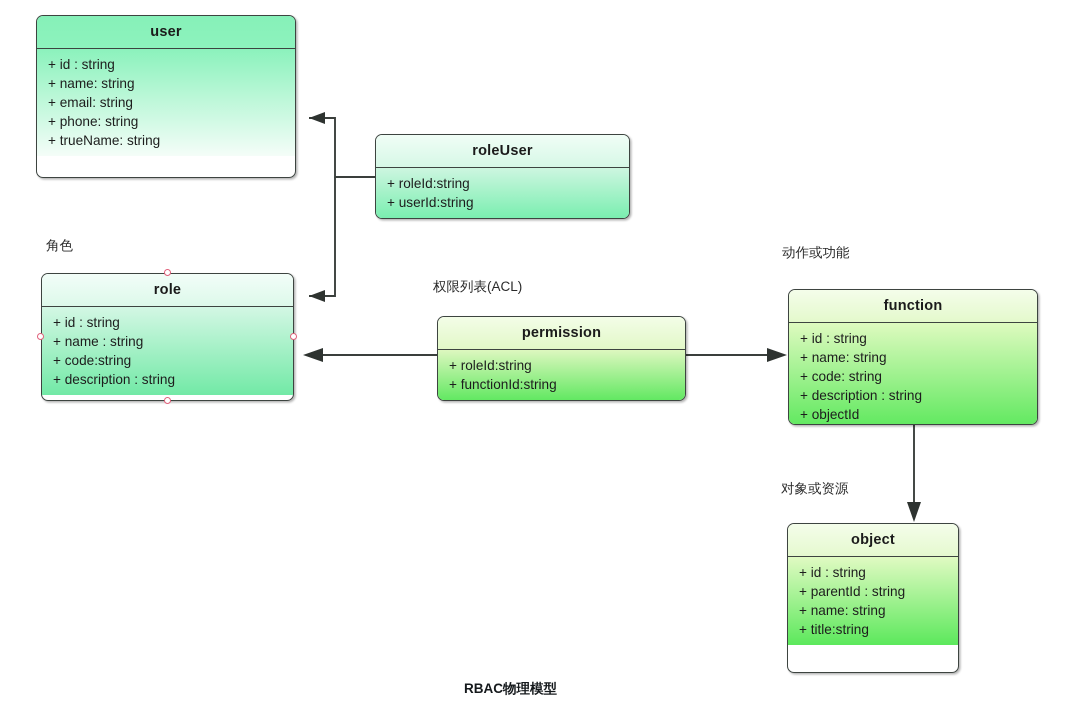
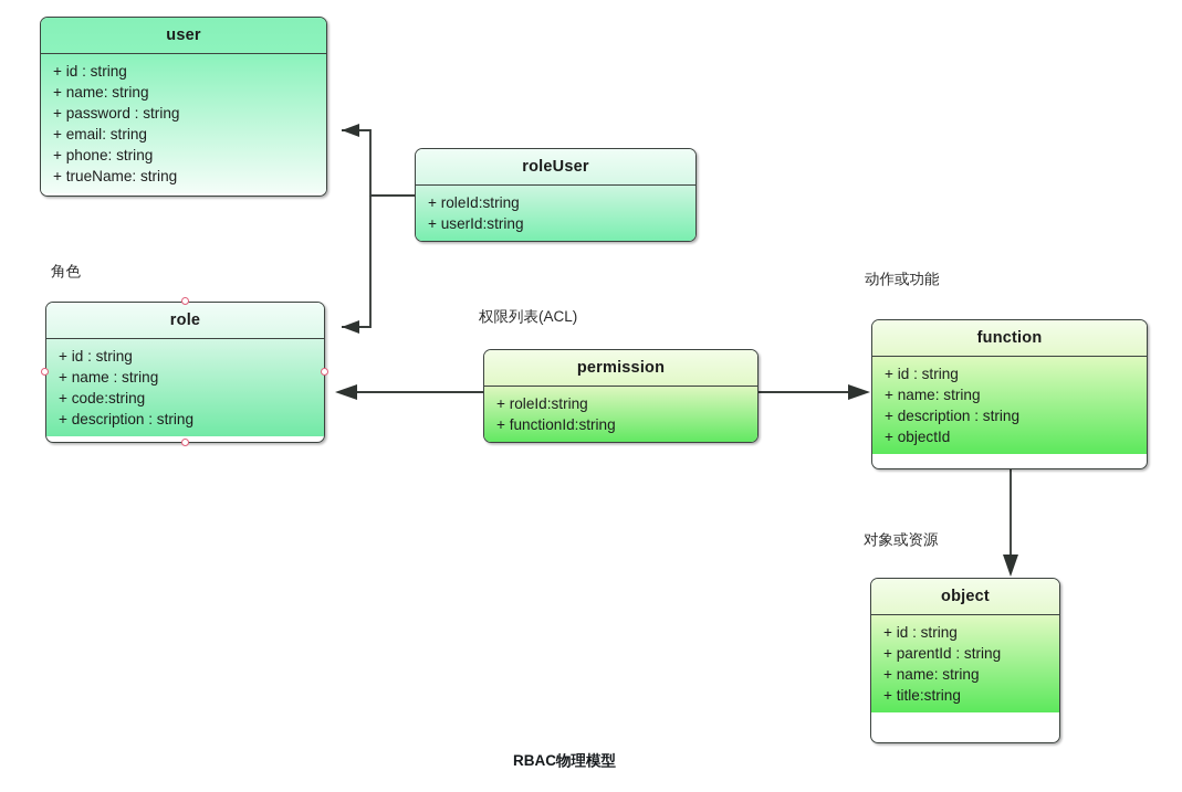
  角色
  权限列表(ACL)
  动作或功能
  对象或资源
  user
  + id : string
  + name: string
+ + password : string
  + email: string
  + phone: string
  + trueName: string
  roleUser
  + roleId:string
  + userId:string
  role
  + id : string
  + name : string
  + code:string
  + description : string
  permission
  + roleId:string
  + functionId:string
  function
  + id : string
  + name: string
- + code: string
  + description : string
  + objectId
  object
  + id : string
  + parentId : string
  + name: string
  + title:string
  RBAC物理模型
